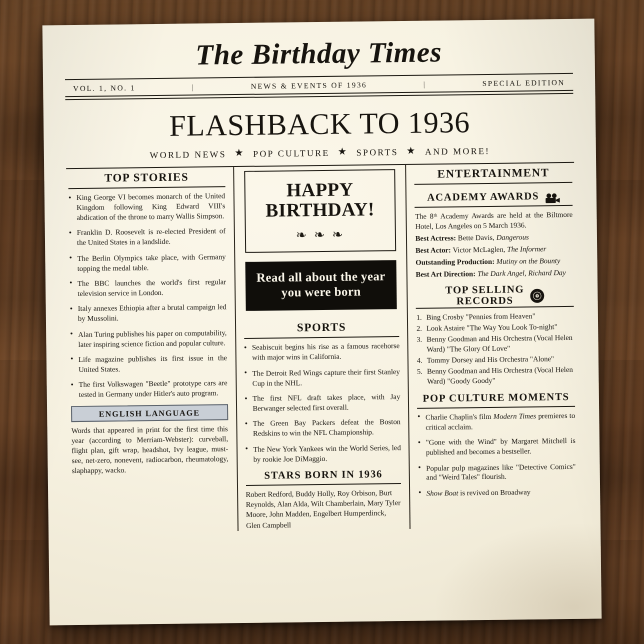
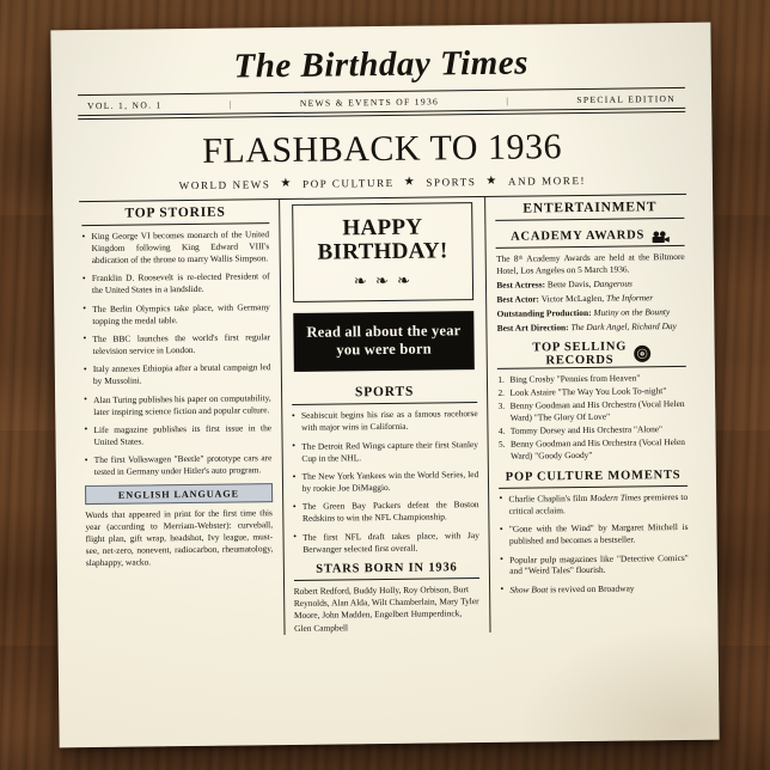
  |
  |
  King George VI becomes monarch of the United Kingdom following King Edward VIII's abdication of the throne to marry Wallis Simpson.
  Franklin D. Roosevelt is re-elected President of the United States in a landslide.
  The Berlin Olympics take place, with Germany topping the medal table.
  The BBC launches the world's first regular television service in London.
  Italy annexes Ethiopia after a brutal campaign led by Mussolini.
  Alan Turing publishes his paper on computability, later inspiring science fiction and popular culture.
  Life magazine publishes its first issue in the United States.
  The first Volkswagen "Beetle" prototype cars are tested in Germany under Hitler's auto program.
  Seabiscuit begins his rise as a famous racehorse with major wins in California.
  The Detroit Red Wings capture their first Stanley Cup in the NHL.
- The first NFL draft takes place, with Jay Berwanger selected first overall.
+ The New York Yankees win the World Series, led by rookie Joe DiMaggio.
  The Green Bay Packers defeat the Boston Redskins to win the NFL Championship.
- The New York Yankees win the World Series, led by rookie Joe DiMaggio.
+ The first NFL draft takes place, with Jay Berwanger selected first overall.
  1.
  Bing Crosby "Pennies from Heaven"
  2.
  Look Astaire "The Way You Look To-night"
  3.
  Benny Goodman and His Orchestra (Vocal Helen Ward) "The Glory Of Love"
  4.
  Tommy Dorsey and His Orchestra "Alone"
  5.
  Benny Goodman and His Orchestra (Vocal Helen Ward) "Goody Goody"
  Charlie Chaplin's film Modern Times premieres to critical acclaim.
  "Gone with the Wind" by Margaret Mitchell is published and becomes a bestseller.
  Popular pulp magazines like "Detective Comics" and "Weird Tales" flourish.
  Show Boat is revived on Broadway
